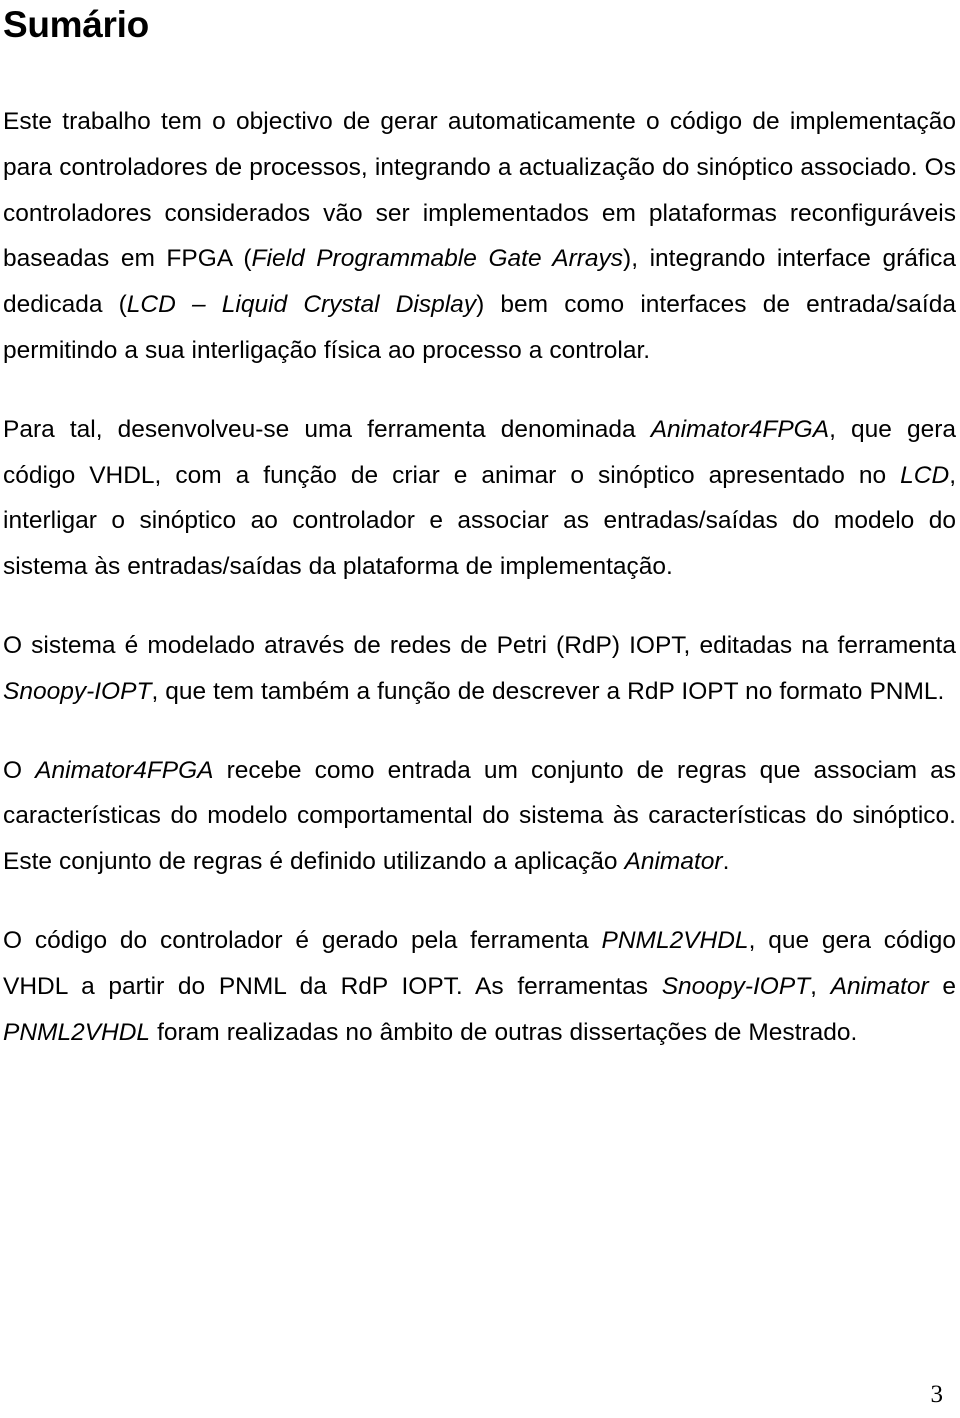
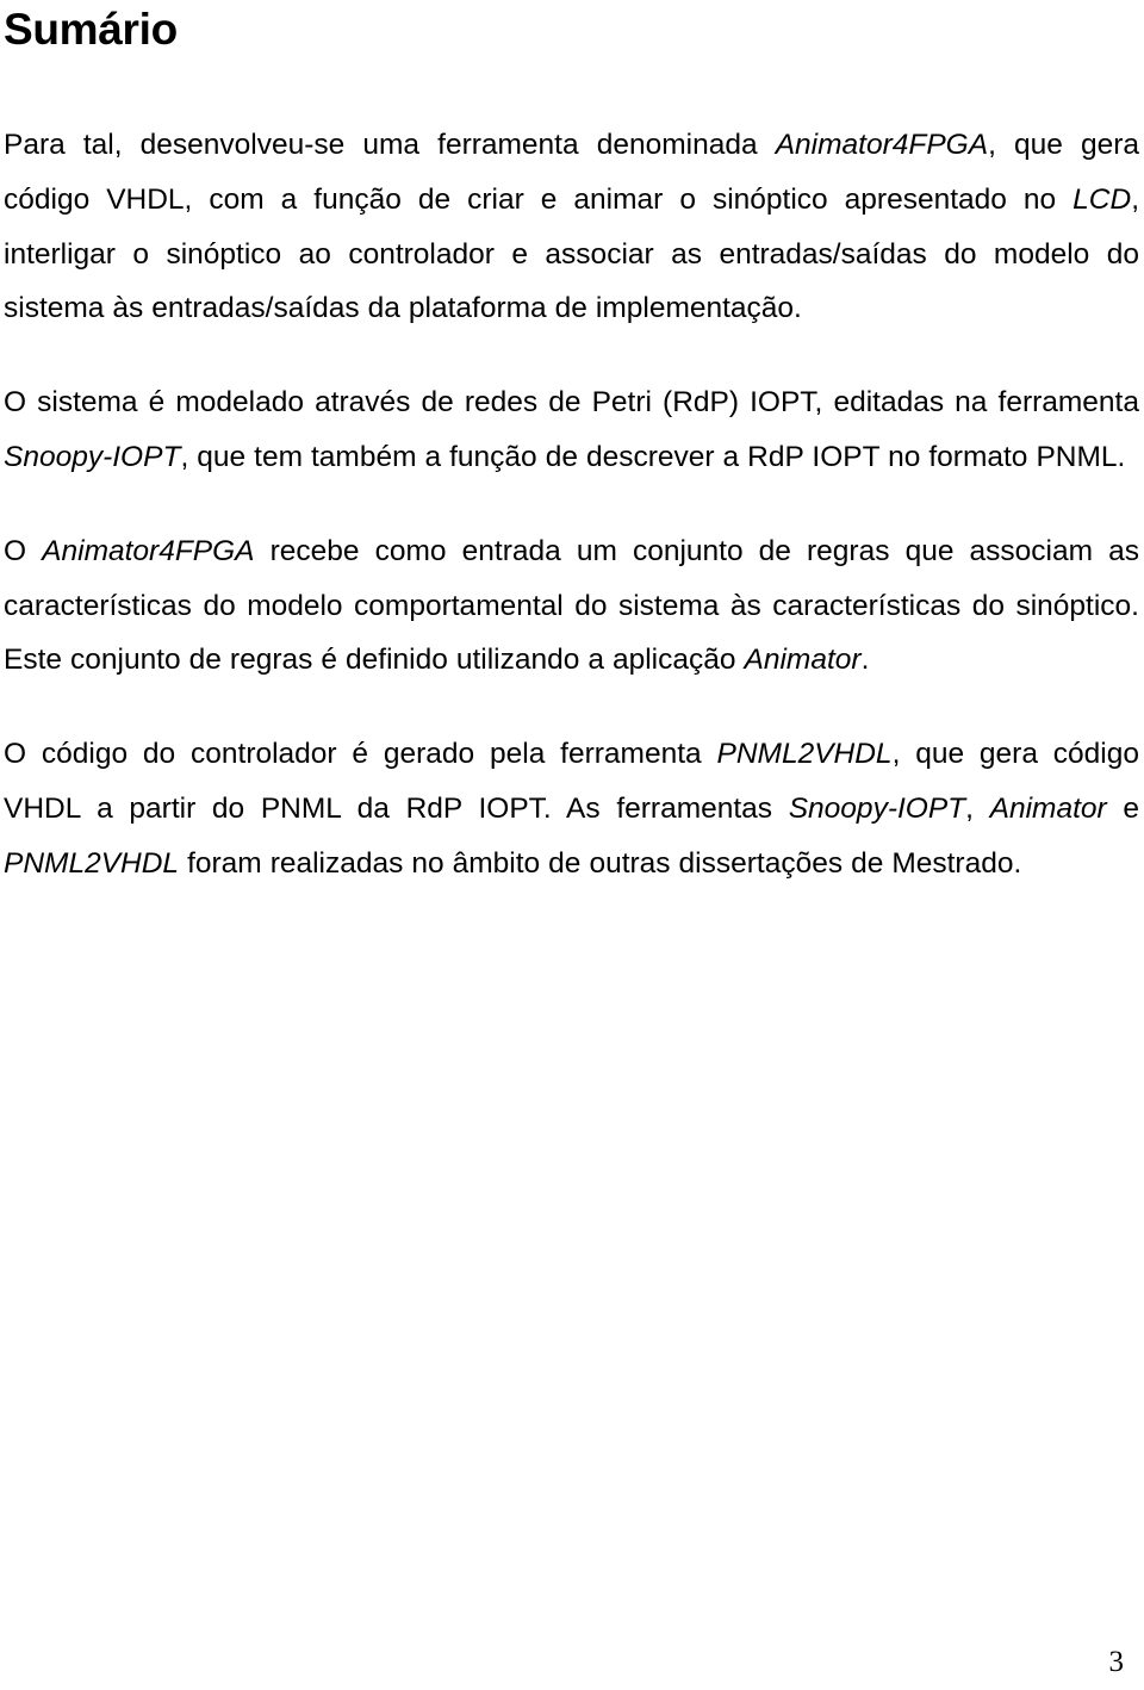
  Sumário
- Este trabalho tem o objectivo de gerar automaticamente o código de implementação para controladores de processos, integrando a actualização do sinóptico associado. Os controladores considerados vão ser implementados em plataformas reconfiguráveis baseadas em FPGA (Field Programmable Gate Arrays), integrando interface gráfica dedicada (LCD – Liquid Crystal Display) bem como interfaces de entrada/saída permitindo a sua interligação física ao processo a controlar.
  Para tal, desenvolveu-se uma ferramenta denominada Animator4FPGA, que gera código VHDL, com a função de criar e animar o sinóptico apresentado no LCD, interligar o sinóptico ao controlador e associar as entradas/saídas do modelo do sistema às entradas/saídas da plataforma de implementação.
  O sistema é modelado através de redes de Petri (RdP) IOPT, editadas na ferramenta Snoopy-IOPT, que tem também a função de descrever a RdP IOPT no formato PNML.
  O Animator4FPGA recebe como entrada um conjunto de regras que associam as características do modelo comportamental do sistema às características do sinóptico. Este conjunto de regras é definido utilizando a aplicação Animator.
  O código do controlador é gerado pela ferramenta PNML2VHDL, que gera código VHDL a partir do PNML da RdP IOPT. As ferramentas Snoopy-IOPT, Animator e PNML2VHDL foram realizadas no âmbito de outras dissertações de Mestrado.
  3
